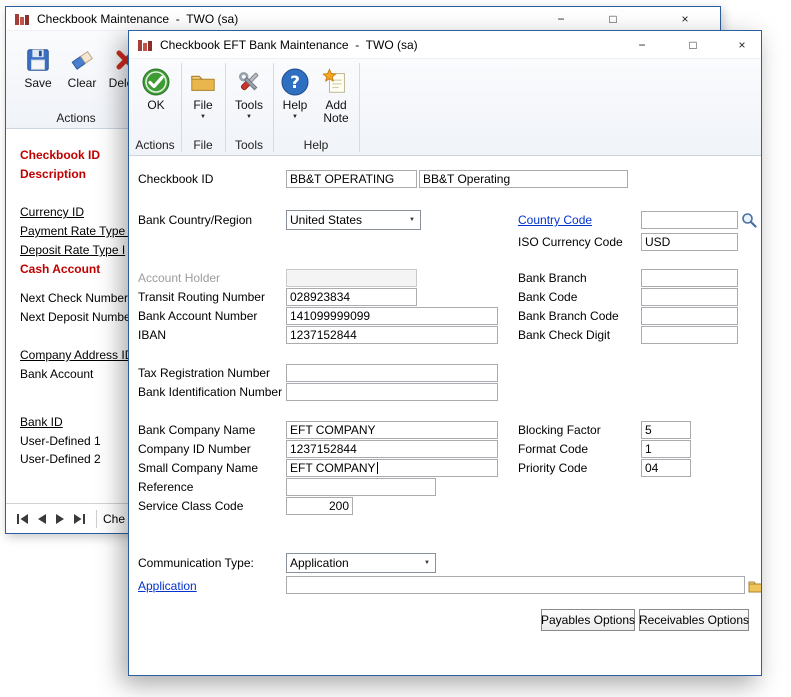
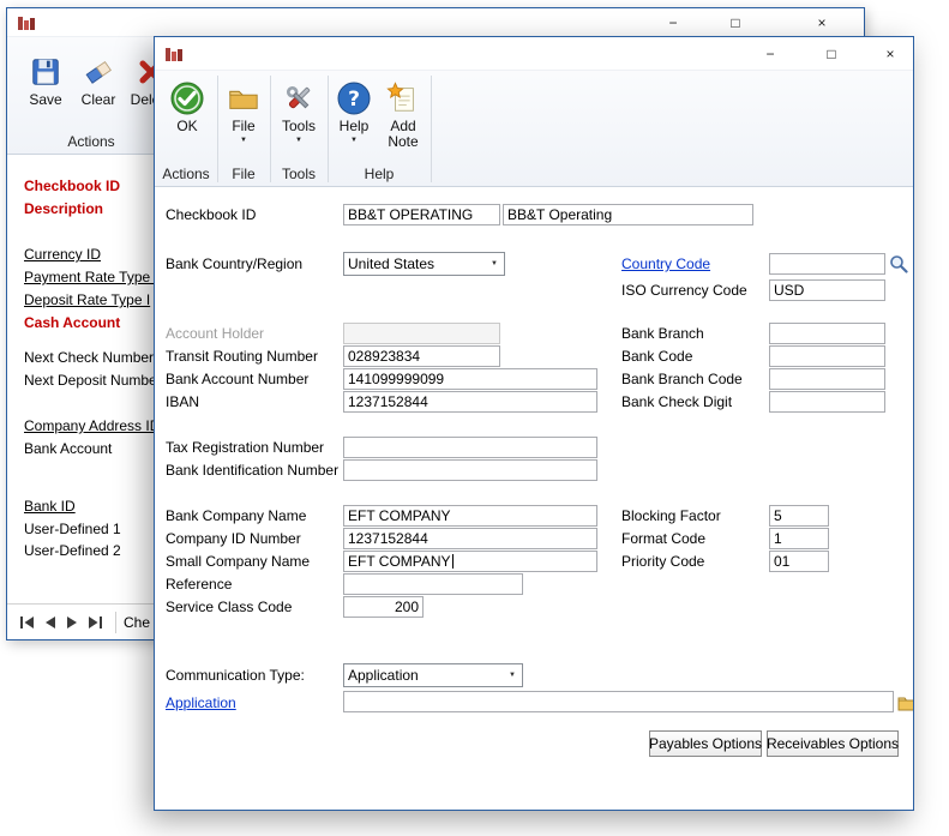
- Checkbook Maintenance - TWO (sa)
  −
  □
  ×
  Save
  Clear
  Actions
  Checkbook ID
  Description
  Currency ID
  Payment Rate Type
  Deposit Rate Type I
  Cash Account
  Next Check Number
  Next Deposit Numb
  Company Address I
  Bank Account
  Bank ID
  User-Defined 1
  User-Defined 2
  Che
- Checkbook EFT Bank Maintenance - TWO (sa)
  −
  □
  ×
  OK
  File
  Tools
  ?
  Help
  Add
  Note
  Actions
  File
  Tools
  Help
  Checkbook ID
  BB&T OPERATING
  BB&T Operating
  Bank Country/Region
  United States
  Country Code
  ISO Currency Code
  USD
  Account Holder
  Transit Routing Number
  028923834
  Bank Account Number
  141099999099
  IBAN
  1237152844
  Bank Branch
  Bank Code
  Bank Branch Code
  Bank Check Digit
  Tax Registration Number
  Bank Identification Number
  Bank Company Name
  EFT COMPANY
  Company ID Number
  1237152844
  Small Company Name
  EFT COMPANY
  Reference
  Service Class Code
  200
  Blocking Factor
  5
  Format Code
  1
  Priority Code
- 04
+ 01
  Communication Type:
  Application
  Application
  Payables Options
  Receivables Options
